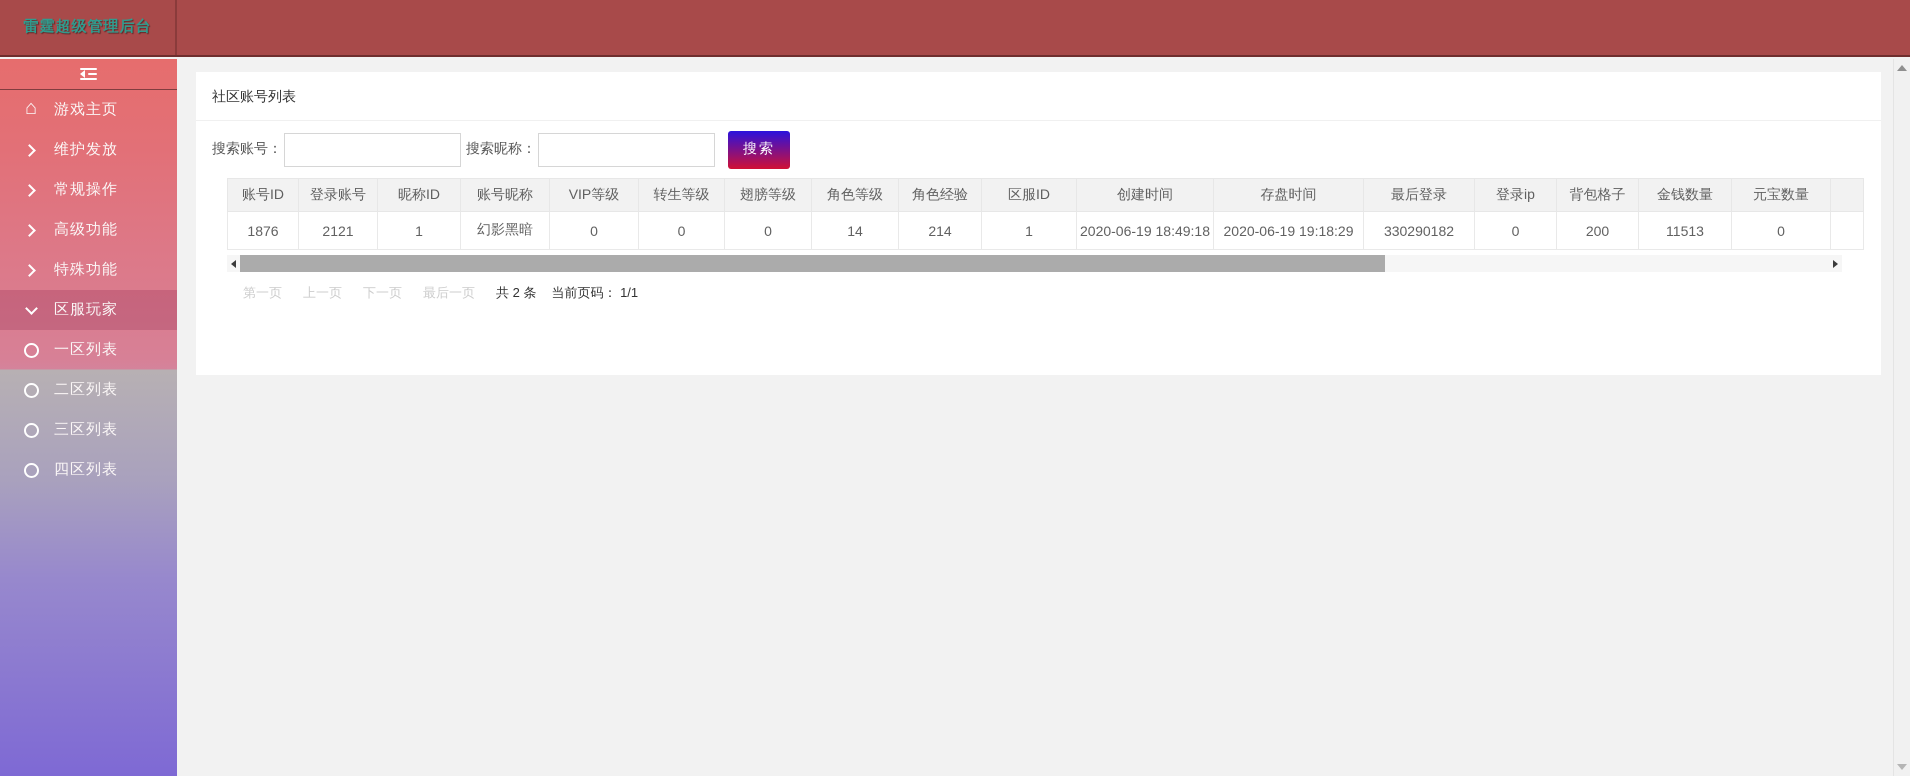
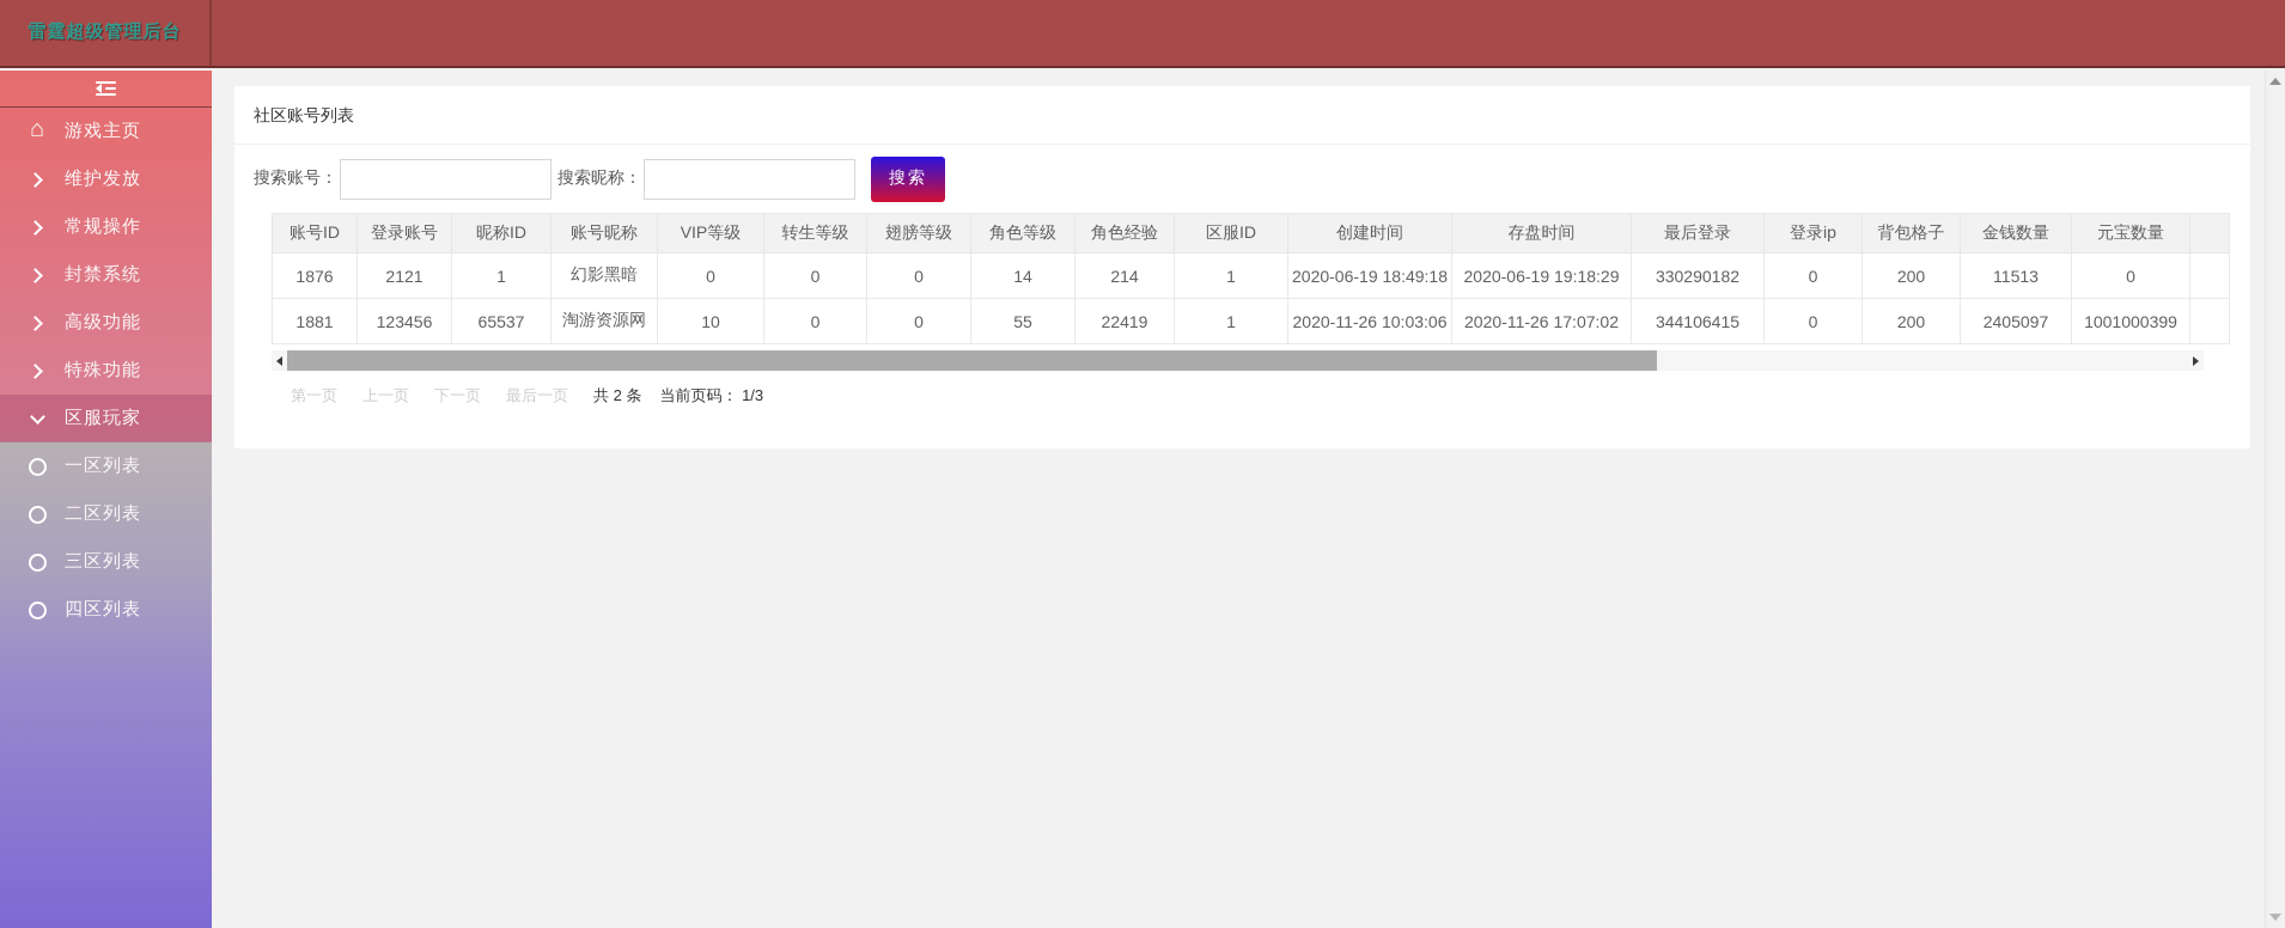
  雷霆超级管理后台
  游戏主页
  维护发放
  常规操作
+ 封禁系统
  高级功能
  特殊功能
  区服玩家
  一区列表
  二区列表
  三区列表
  四区列表
  社区账号列表
  搜索账号：
  搜索昵称：
  搜索
  账号ID	登录账号	昵称ID	账号昵称	VIP等级	转生等级	翅膀等级	角色等级	角色经验	区服ID	创建时间	存盘时间	最后登录	登录ip	背包格子	金钱数量	元宝数量
  1876	2121	1	幻影黑暗	0	0	0	14	214	1	2020-06-19 18:49:18	2020-06-19 19:18:29	330290182	0	200	11513	0
+ 1881	123456	65537	淘游资源网	10	0	0	55	22419	1	2020-11-26 10:03:06	2020-11-26 17:07:02	344106415	0	200	2405097	1001000399
  第一页
  上一页
  下一页
  最后一页
  共 2 条
- 当前页码： 1/1
+ 当前页码： 1/3
